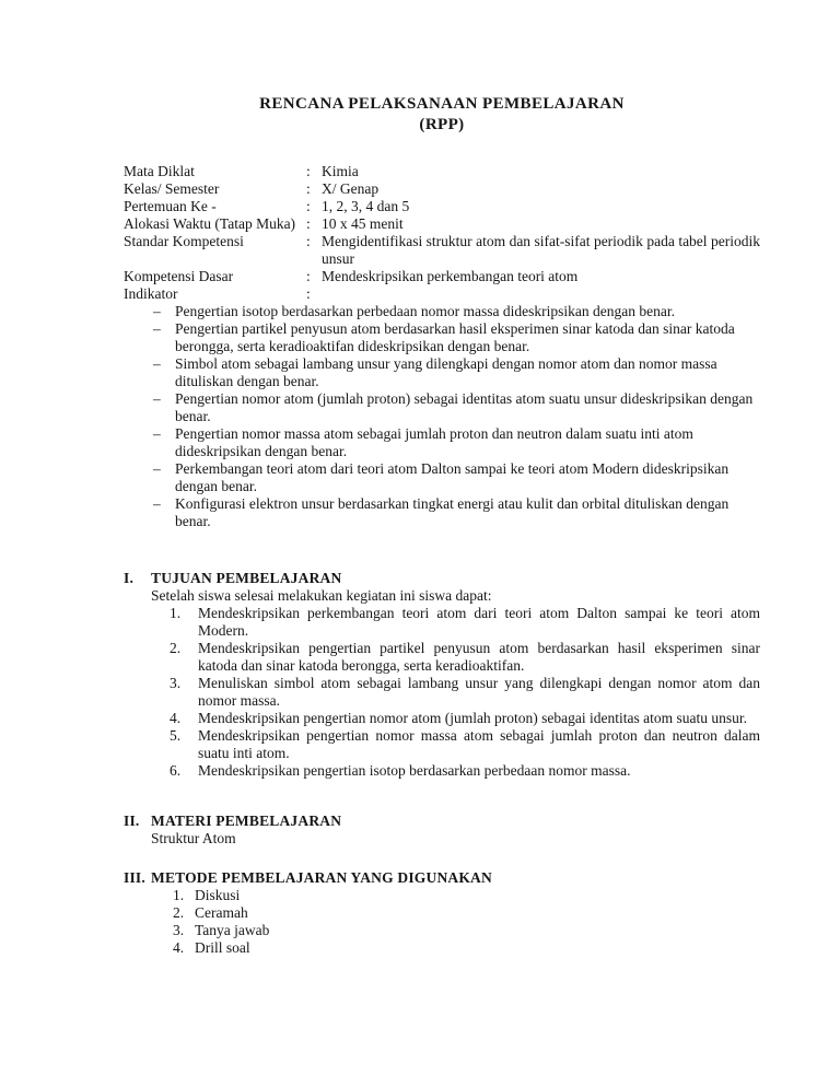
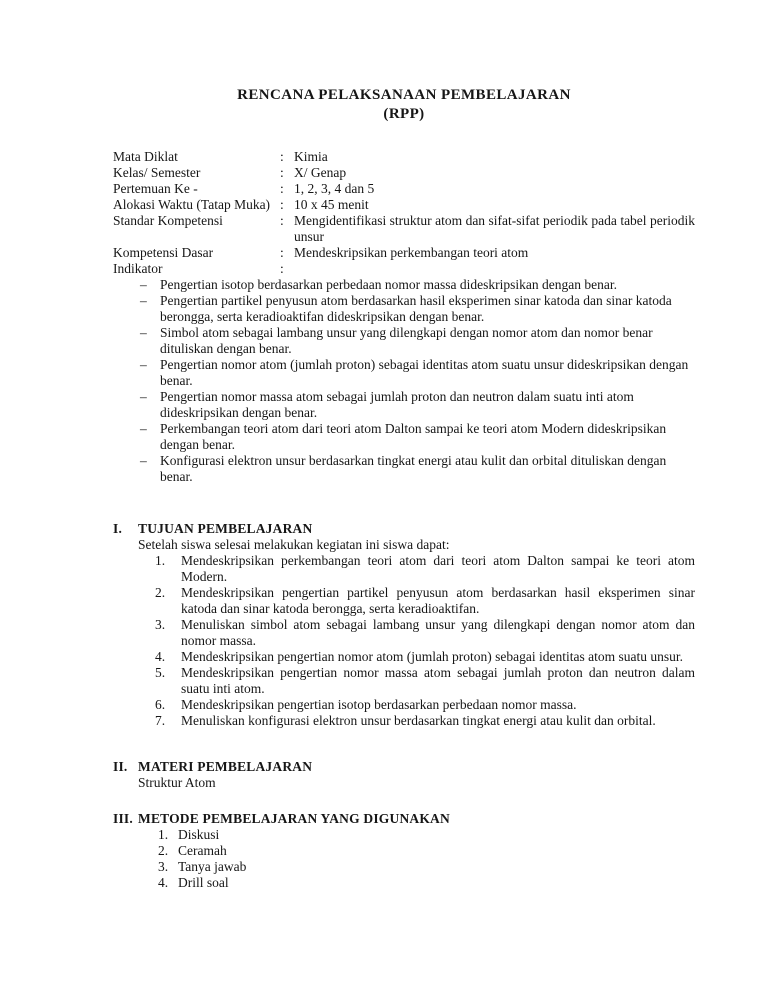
  RENCANA PELAKSANAAN PEMBELAJARAN
  (RPP)
  Mata Diklat
  :
  Kimia
  Kelas/ Semester
  :
  X/ Genap
  Pertemuan Ke -
  :
  1, 2, 3, 4 dan 5
  Alokasi Waktu (Tatap Muka)
  :
  10 x 45 menit
  Standar Kompetensi
  :
  Mengidentifikasi struktur atom dan sifat-sifat periodik pada tabel periodik unsur
  Kompetensi Dasar
  :
  Mendeskripsikan perkembangan teori atom
  Indikator
  :
  –
  Pengertian isotop berdasarkan perbedaan nomor massa dideskripsikan dengan benar.
  –
  Pengertian partikel penyusun atom berdasarkan hasil eksperimen sinar katoda dan sinar katoda berongga, serta keradioaktifan dideskripsikan dengan benar.
  –
- Simbol atom sebagai lambang unsur yang dilengkapi dengan nomor atom dan nomor massa dituliskan dengan benar.
+ Simbol atom sebagai lambang unsur yang dilengkapi dengan nomor atom dan nomor benar dituliskan dengan benar.
  –
  Pengertian nomor atom (jumlah proton) sebagai identitas atom suatu unsur dideskripsikan dengan benar.
  –
  Pengertian nomor massa atom sebagai jumlah proton dan neutron dalam suatu inti atom dideskripsikan dengan benar.
  –
  Perkembangan teori atom dari teori atom Dalton sampai ke teori atom Modern dideskripsikan dengan benar.
  –
  Konfigurasi elektron unsur berdasarkan tingkat energi atau kulit dan orbital dituliskan dengan benar.
  I.
  TUJUAN PEMBELAJARAN
  Setelah siswa selesai melakukan kegiatan ini siswa dapat:
  1.
  Mendeskripsikan perkembangan teori atom dari teori atom Dalton sampai ke teori atom Modern.
  2.
  Mendeskripsikan pengertian partikel penyusun atom berdasarkan hasil eksperimen sinar katoda dan sinar katoda berongga, serta keradioaktifan.
  3.
  Menuliskan simbol atom sebagai lambang unsur yang dilengkapi dengan nomor atom dan nomor massa.
  4.
  Mendeskripsikan pengertian nomor atom (jumlah proton) sebagai identitas atom suatu unsur.
  5.
  Mendeskripsikan pengertian nomor massa atom sebagai jumlah proton dan neutron dalam suatu inti atom.
  6.
  Mendeskripsikan pengertian isotop berdasarkan perbedaan nomor massa.
+ 7.
+ Menuliskan konfigurasi elektron unsur berdasarkan tingkat energi atau kulit dan orbital.
  II.
  MATERI PEMBELAJARAN
  Struktur Atom
  III.
  METODE PEMBELAJARAN YANG DIGUNAKAN
  1.
  Diskusi
  2.
  Ceramah
  3.
  Tanya jawab
  4.
  Drill soal
